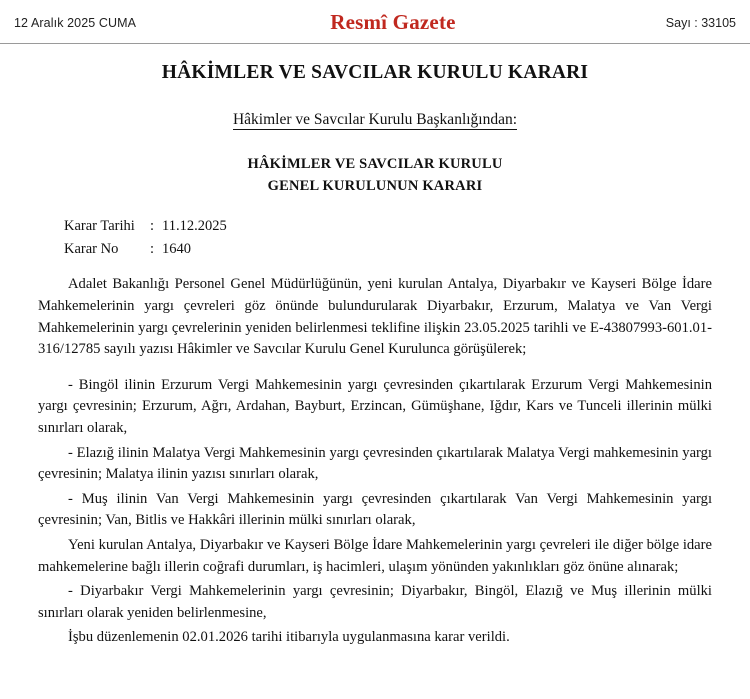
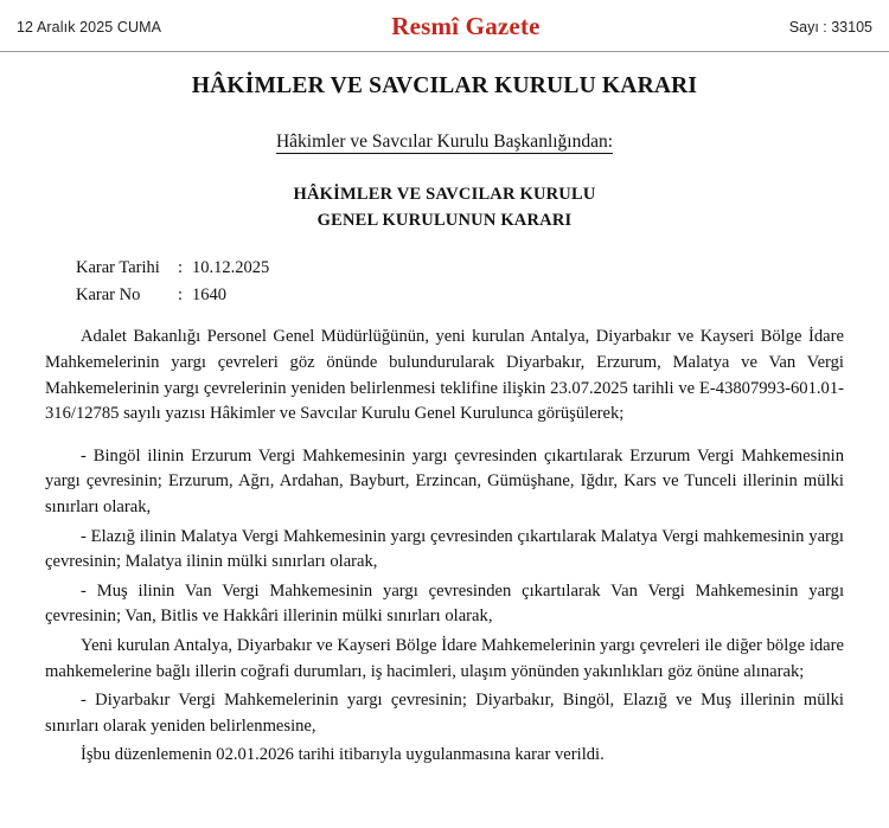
  12 Aralık 2025 CUMA
  Resmî Gazete
  Sayı : 33105
  HÂKİMLER VE SAVCILAR KURULU KARARI
  Hâkimler ve Savcılar Kurulu Başkanlığından:
  HÂKİMLER VE SAVCILAR KURULU
  GENEL KURULUNUN KARARI
  Karar Tarihi
  :
- 11.12.2025
+ 10.12.2025
  Karar No
  :
  1640
- Adalet Bakanlığı Personel Genel Müdürlüğünün, yeni kurulan Antalya, Diyarbakır ve Kayseri Bölge İdare Mahkemelerinin yargı çevreleri göz önünde bulundurularak Diyarbakır, Erzurum, Malatya ve Van Vergi Mahkemelerinin yargı çevrelerinin yeniden belirlenmesi teklifine ilişkin 23.05.2025 tarihli ve E-43807993-601.01-316/12785 sayılı yazısı Hâkimler ve Savcılar Kurulu Genel Kurulunca görüşülerek;
+ Adalet Bakanlığı Personel Genel Müdürlüğünün, yeni kurulan Antalya, Diyarbakır ve Kayseri Bölge İdare Mahkemelerinin yargı çevreleri göz önünde bulundurularak Diyarbakır, Erzurum, Malatya ve Van Vergi Mahkemelerinin yargı çevrelerinin yeniden belirlenmesi teklifine ilişkin 23.07.2025 tarihli ve E-43807993-601.01-316/12785 sayılı yazısı Hâkimler ve Savcılar Kurulu Genel Kurulunca görüşülerek;
  - Bingöl ilinin Erzurum Vergi Mahkemesinin yargı çevresinden çıkartılarak Erzurum Vergi Mahkemesinin yargı çevresinin; Erzurum, Ağrı, Ardahan, Bayburt, Erzincan, Gümüşhane, Iğdır, Kars ve Tunceli illerinin mülki sınırları olarak,
- - Elazığ ilinin Malatya Vergi Mahkemesinin yargı çevresinden çıkartılarak Malatya Vergi mahkemesinin yargı çevresinin; Malatya ilinin yazısı sınırları olarak,
+ - Elazığ ilinin Malatya Vergi Mahkemesinin yargı çevresinden çıkartılarak Malatya Vergi mahkemesinin yargı çevresinin; Malatya ilinin mülki sınırları olarak,
  - Muş ilinin Van Vergi Mahkemesinin yargı çevresinden çıkartılarak Van Vergi Mahkemesinin yargı çevresinin; Van, Bitlis ve Hakkâri illerinin mülki sınırları olarak,
  Yeni kurulan Antalya, Diyarbakır ve Kayseri Bölge İdare Mahkemelerinin yargı çevreleri ile diğer bölge idare mahkemelerine bağlı illerin coğrafi durumları, iş hacimleri, ulaşım yönünden yakınlıkları göz önüne alınarak;
  - Diyarbakır Vergi Mahkemelerinin yargı çevresinin; Diyarbakır, Bingöl, Elazığ ve Muş illerinin mülki sınırları olarak yeniden belirlenmesine,
  İşbu düzenlemenin 02.01.2026 tarihi itibarıyla uygulanmasına karar verildi.
